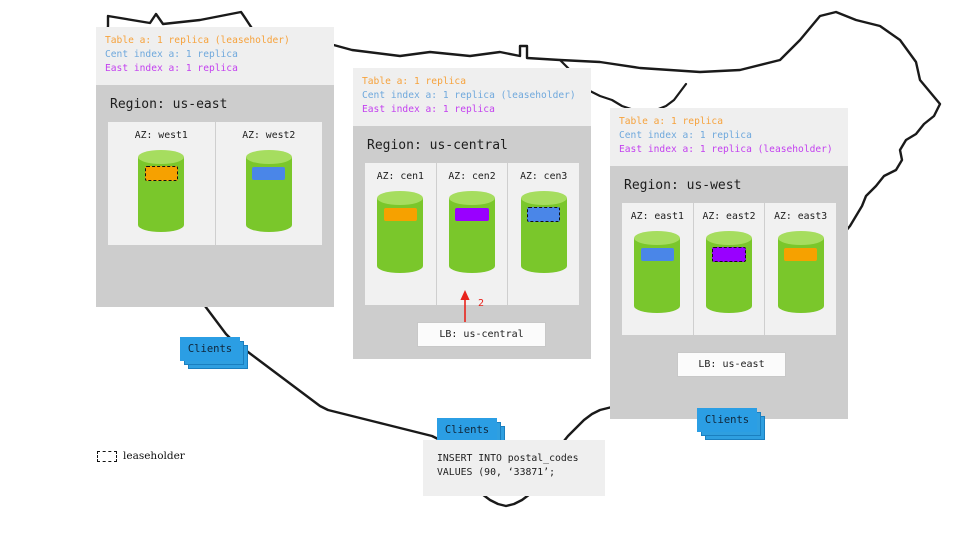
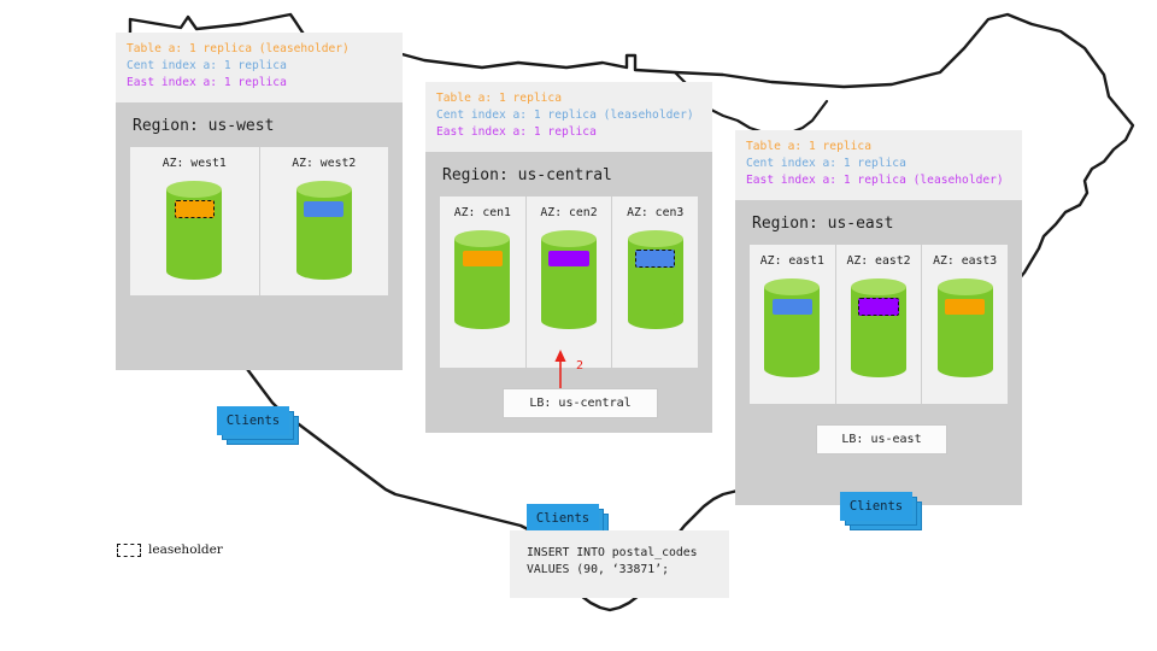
  Table a: 1 replica (leaseholder)
  Cent index a: 1 replica
  East index a: 1 replica
- Region: us-east
+ Region: us-west
  AZ: west1
  AZ: west2
  Clients
  Table a: 1 replica
  Cent index a: 1 replica (leaseholder)
  East index a: 1 replica
  Region: us-central
  AZ: cen1
  AZ: cen2
  AZ: cen3
  2
  LB: us-central
  Clients
  INSERT INTO postal_codes
  VALUES (90, ‘33871’;
  Table a: 1 replica
  Cent index a: 1 replica
  East index a: 1 replica (leaseholder)
- Region: us-west
+ Region: us-east
  AZ: east1
  AZ: east2
  AZ: east3
  LB: us-east
  Clients
  leaseholder
